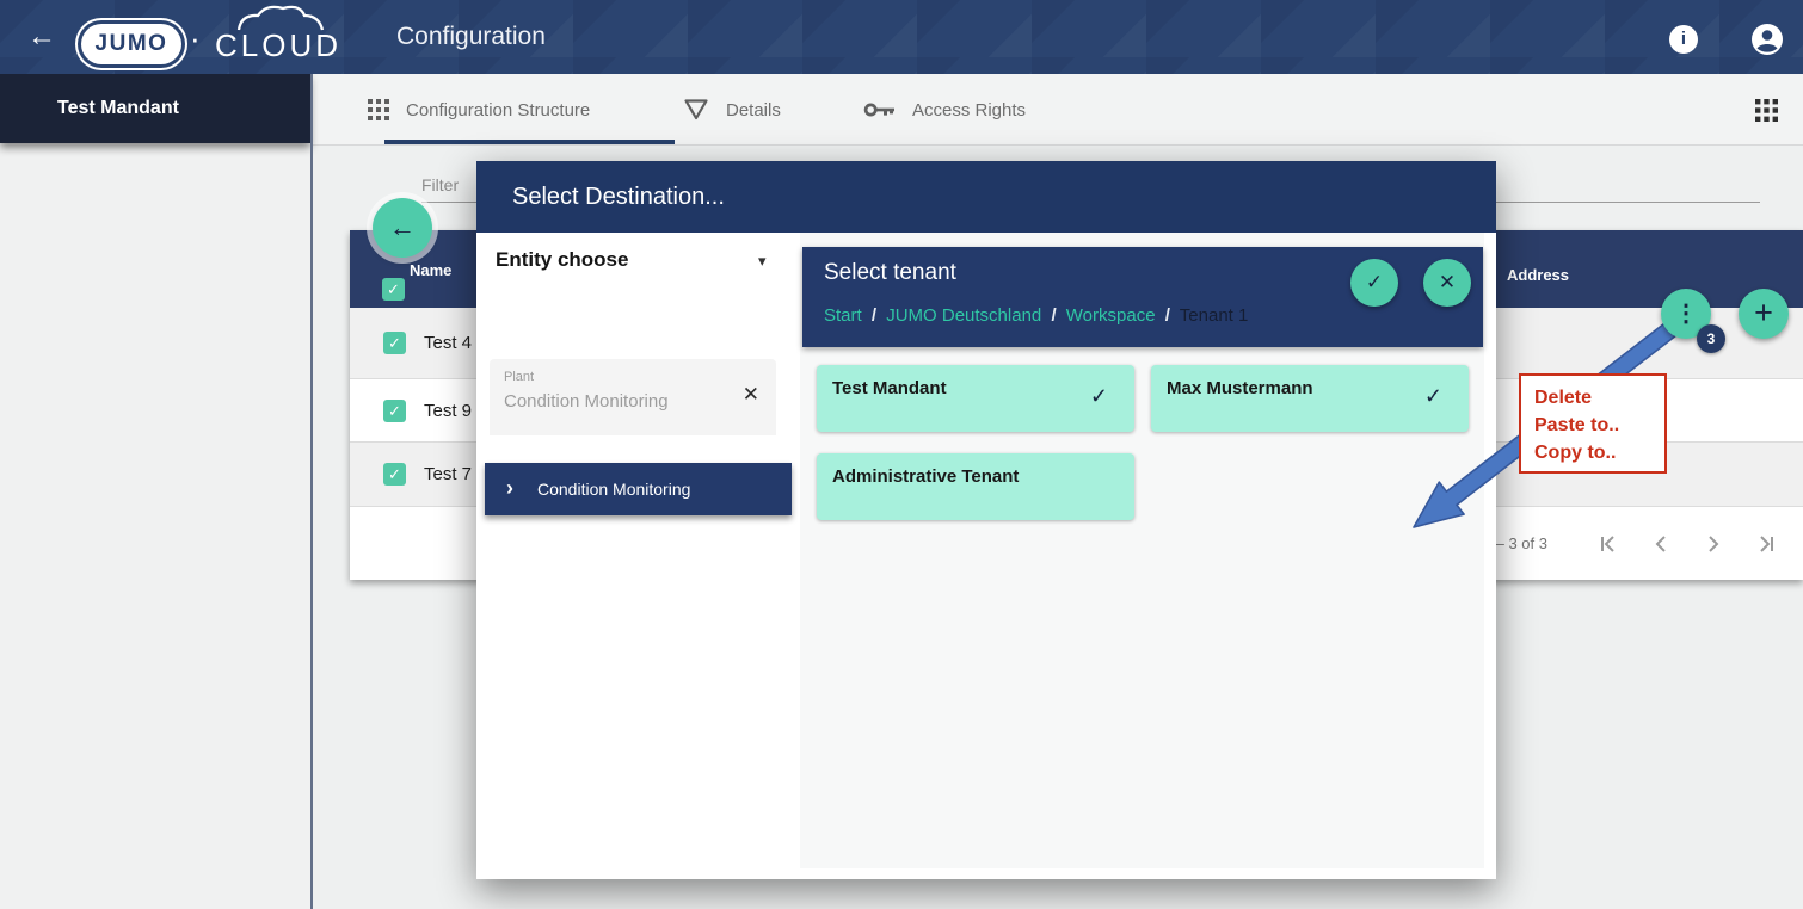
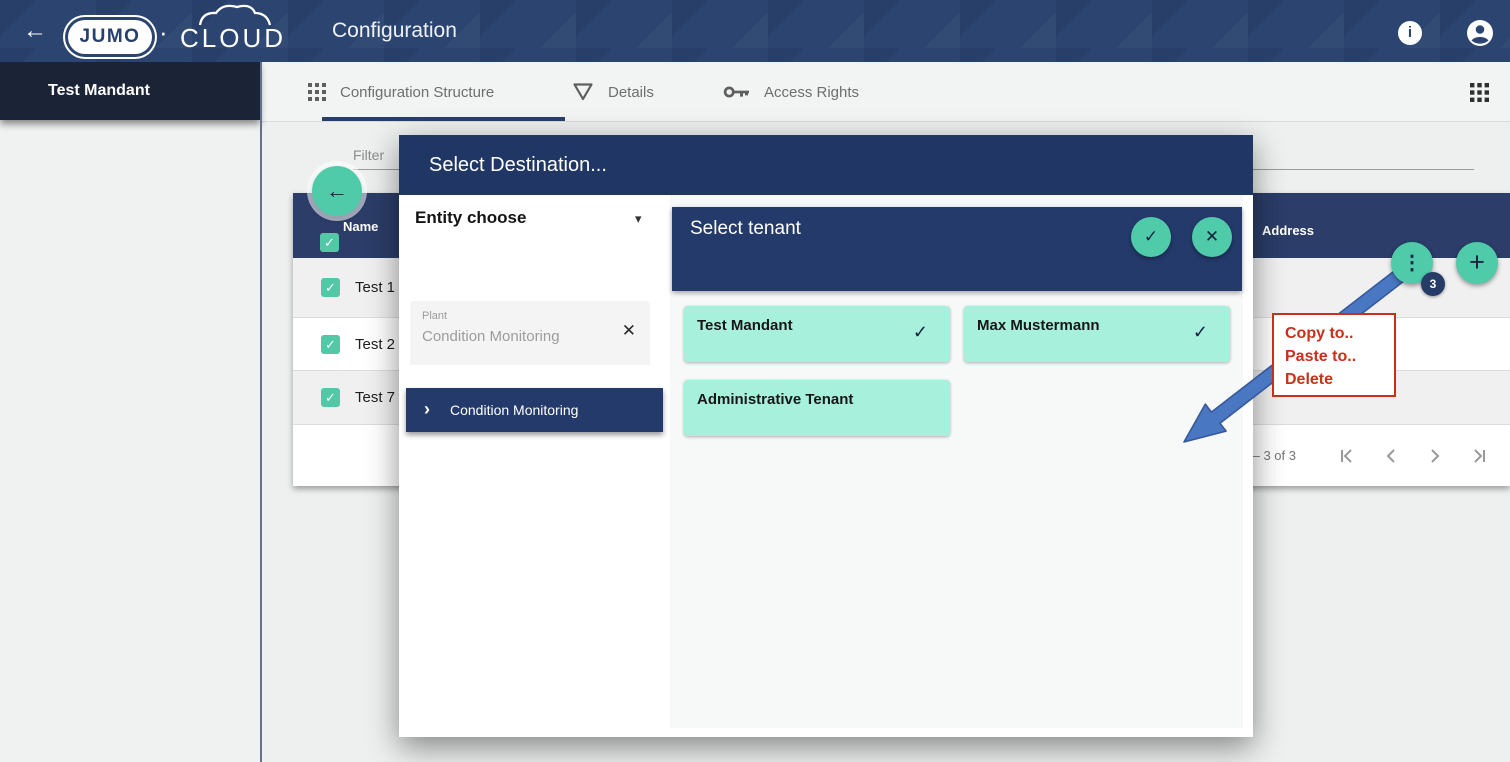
  ←
  JUMO
  ·
  CLOUD
  Configuration
  i
  Test Mandant
  Configuration Structure
  Details
  Access Rights
  Filter
  Name
  Address
  ✓
  ✓
- Test 4
+ Test 1
  ✓
- Test 9
+ Test 2
  ✓
  Test 7
  – 3 of 3
  ←
  ⋮
  3
  +
  Select Destination...
  Entity choose
  ▾
  Plant
  Condition Monitoring
  ✕
  ›
  Condition Monitoring
  Select tenant
- Start / JUMO Deutschland / Workspace / Tenant 1
  ✓
  ✕
  Test Mandant
  ✓
  Max Mustermann
  ✓
  Administrative Tenant
- Delete
+ Copy to..
  Paste to..
- Copy to..
+ Delete
